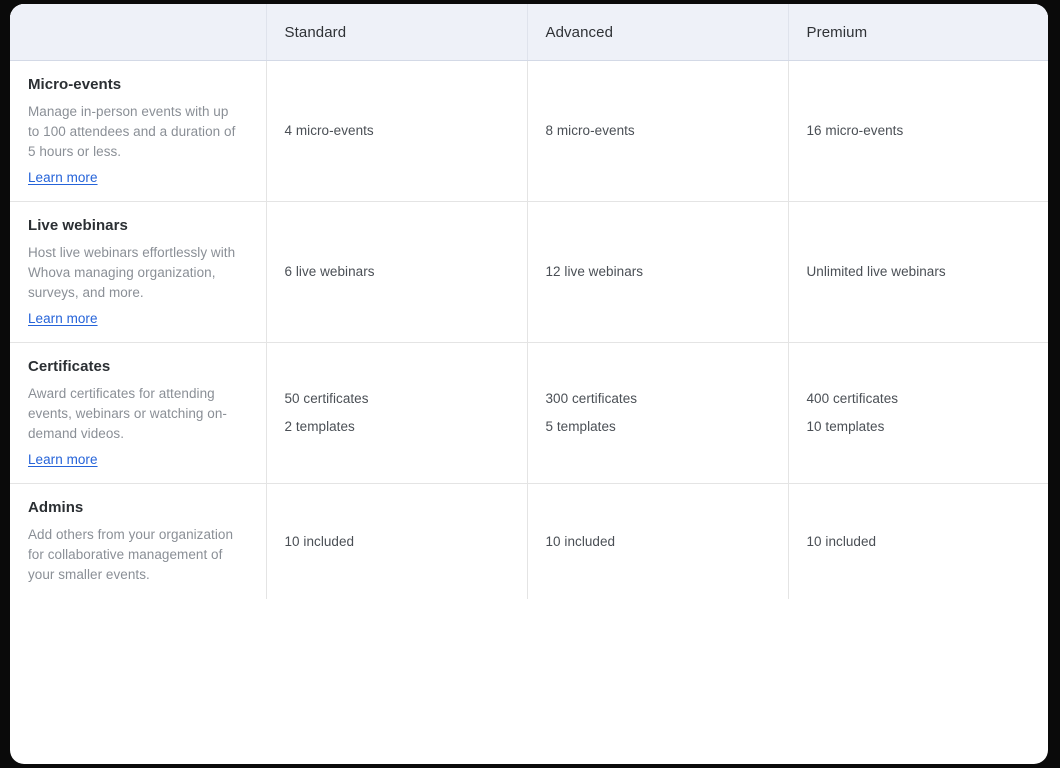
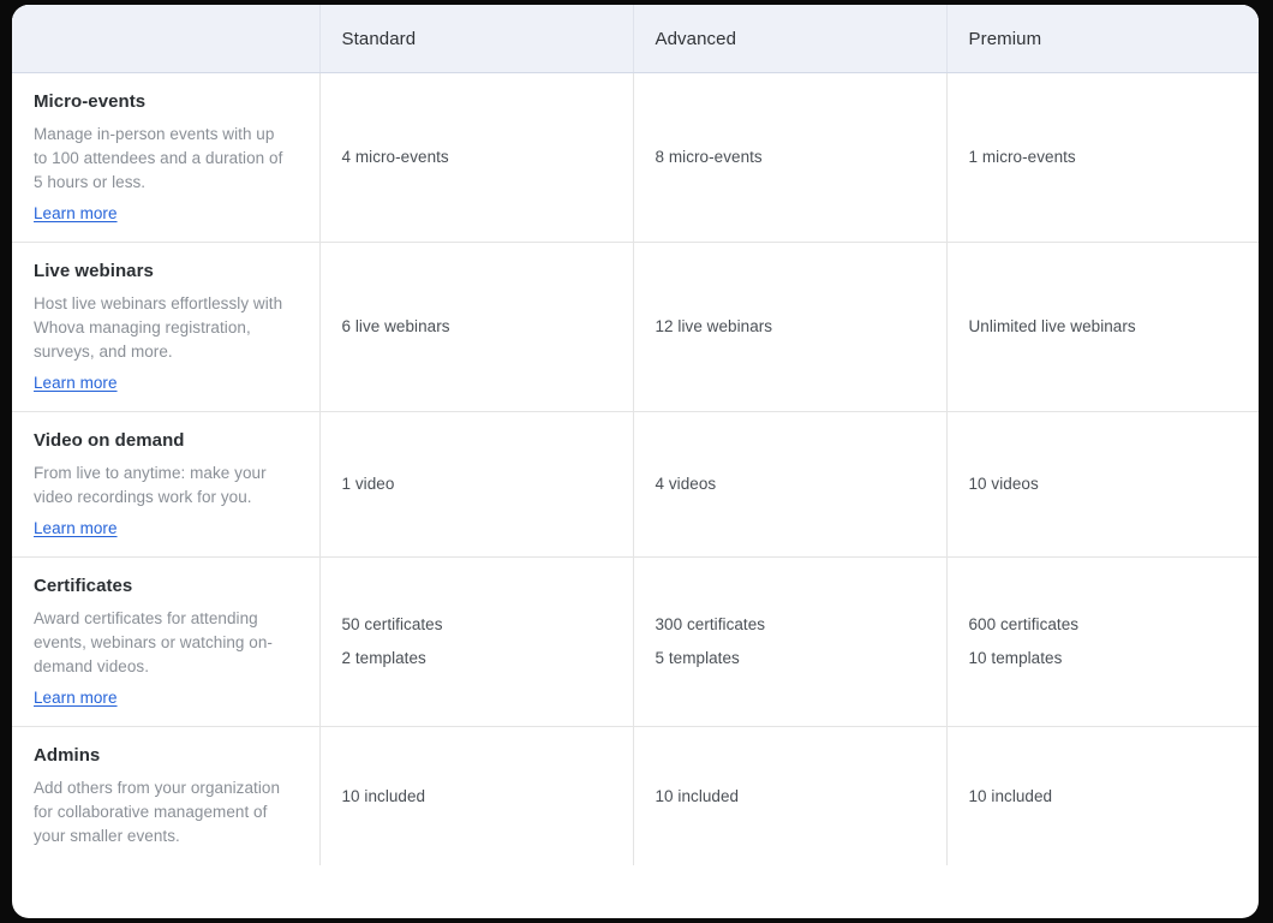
  	Standard	Advanced	Premium
- Micro-eventsManage in-person events with up to 100 attendees and a duration of 5 hours or less.Learn more	4 micro-events	8 micro-events	16 micro-events
+ Micro-eventsManage in-person events with up to 100 attendees and a duration of 5 hours or less.Learn more	4 micro-events	8 micro-events	1 micro-events
- Live webinarsHost live webinars effortlessly with Whova managing organization, surveys, and more.Learn more	6 live webinars	12 live webinars	Unlimited live webinars
+ Live webinarsHost live webinars effortlessly with Whova managing registration, surveys, and more.Learn more	6 live webinars	12 live webinars	Unlimited live webinars
+ Video on demandFrom live to anytime: make your video recordings work for you.Learn more	1 video	4 videos	10 videos
- CertificatesAward certificates for attending events, webinars or watching on-demand videos.Learn more	50 certificates2 templates	300 certificates5 templates	400 certificates10 templates
+ CertificatesAward certificates for attending events, webinars or watching on-demand videos.Learn more	50 certificates2 templates	300 certificates5 templates	600 certificates10 templates
  AdminsAdd others from your organization for collaborative management of your smaller events.	10 included	10 included	10 included
